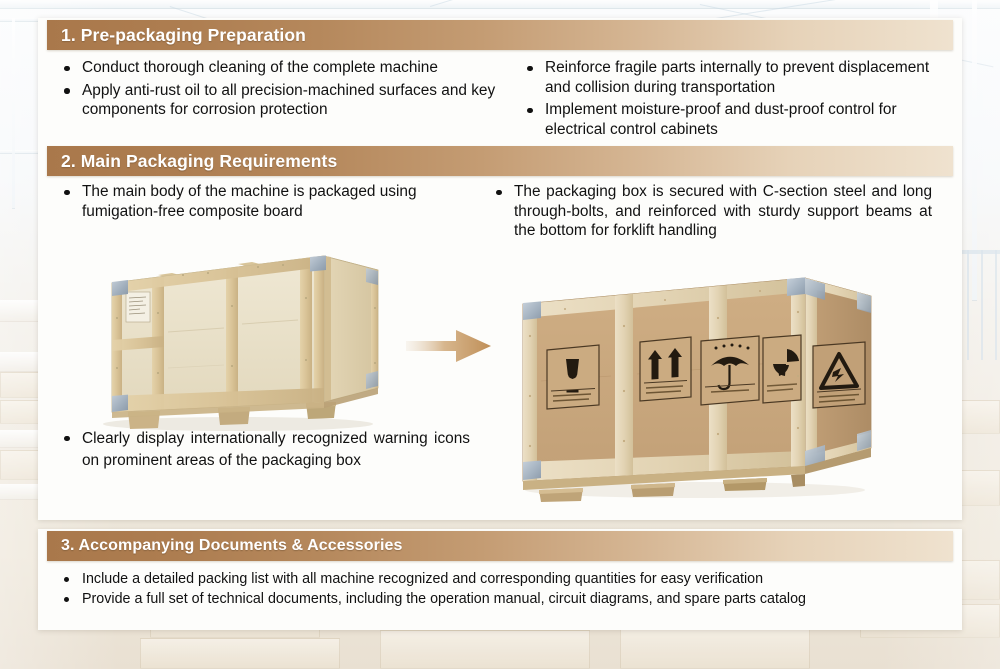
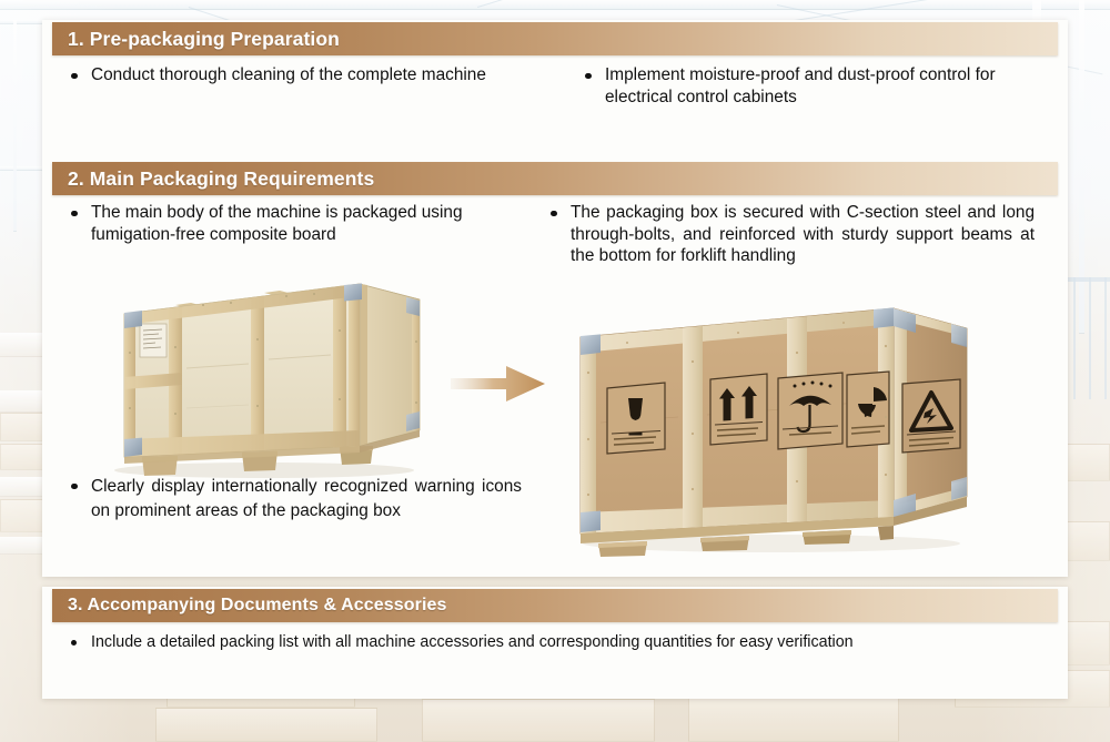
  1. Pre-packaging Preparation
  Conduct thorough cleaning of the complete machine
- Apply anti-rust oil to all precision-machined surfaces and key components for corrosion protection
- Reinforce fragile parts internally to prevent displacement and collision during transportation
  Implement moisture-proof and dust-proof control for electrical control cabinets
  2. Main Packaging Requirements
  The main body of the machine is packaged using fumigation-free composite board
  The packaging box is secured with C-section steel and long through-bolts, and reinforced with sturdy support beams at the bottom for forklift handling
  Clearly display internationally recognized warning icons on prominent areas of the packaging box
  3. Accompanying Documents & Accessories
- Include a detailed packing list with all machine recognized and corresponding quantities for easy verification
+ Include a detailed packing list with all machine accessories and corresponding quantities for easy verification
- Provide a full set of technical documents, including the operation manual, circuit diagrams, and spare parts catalog
